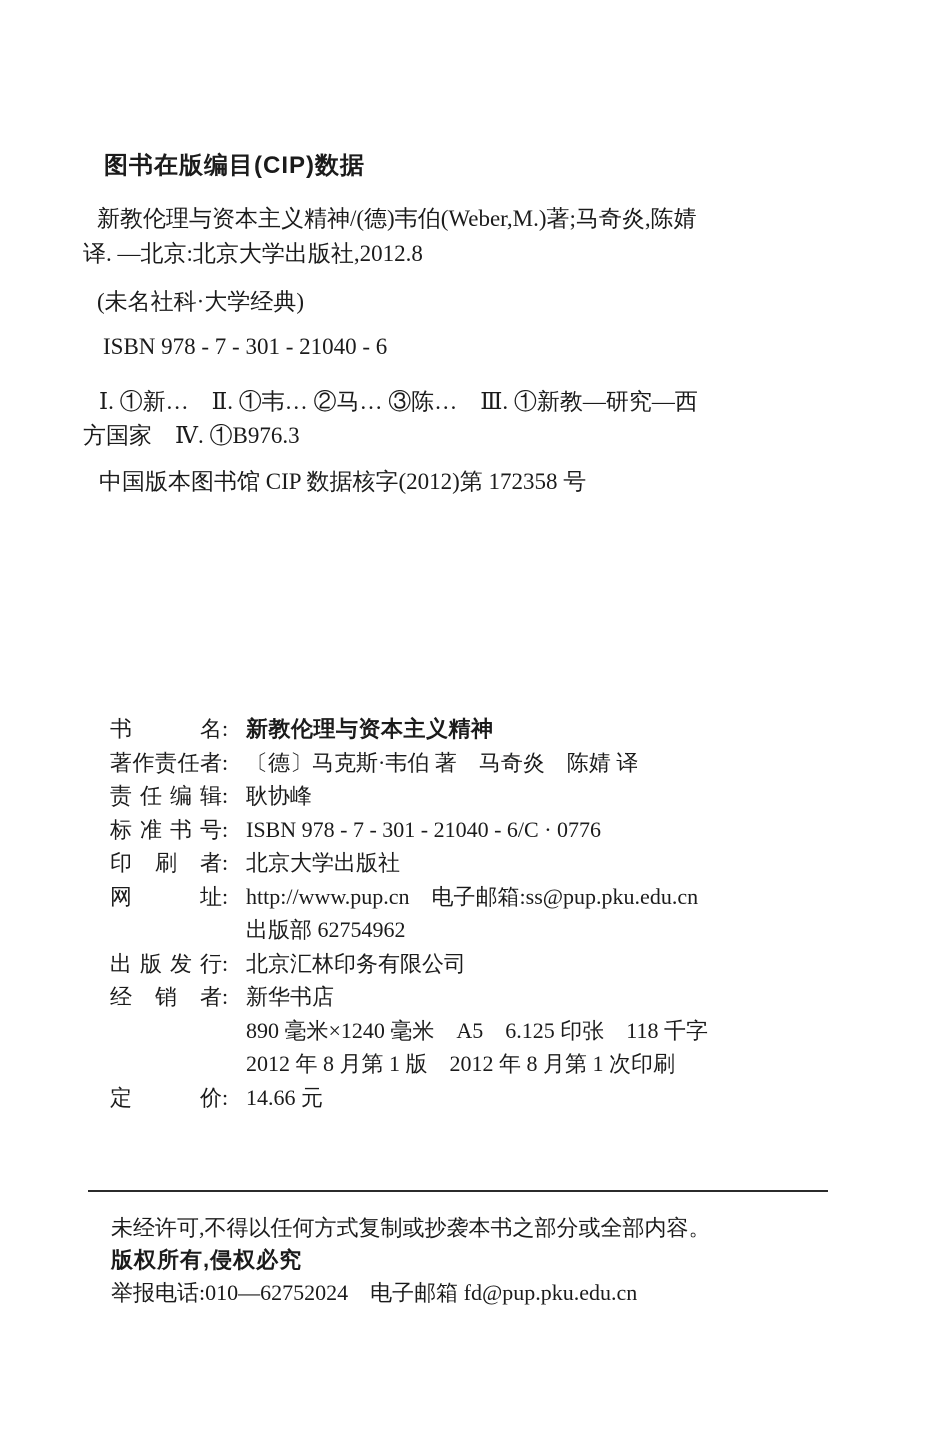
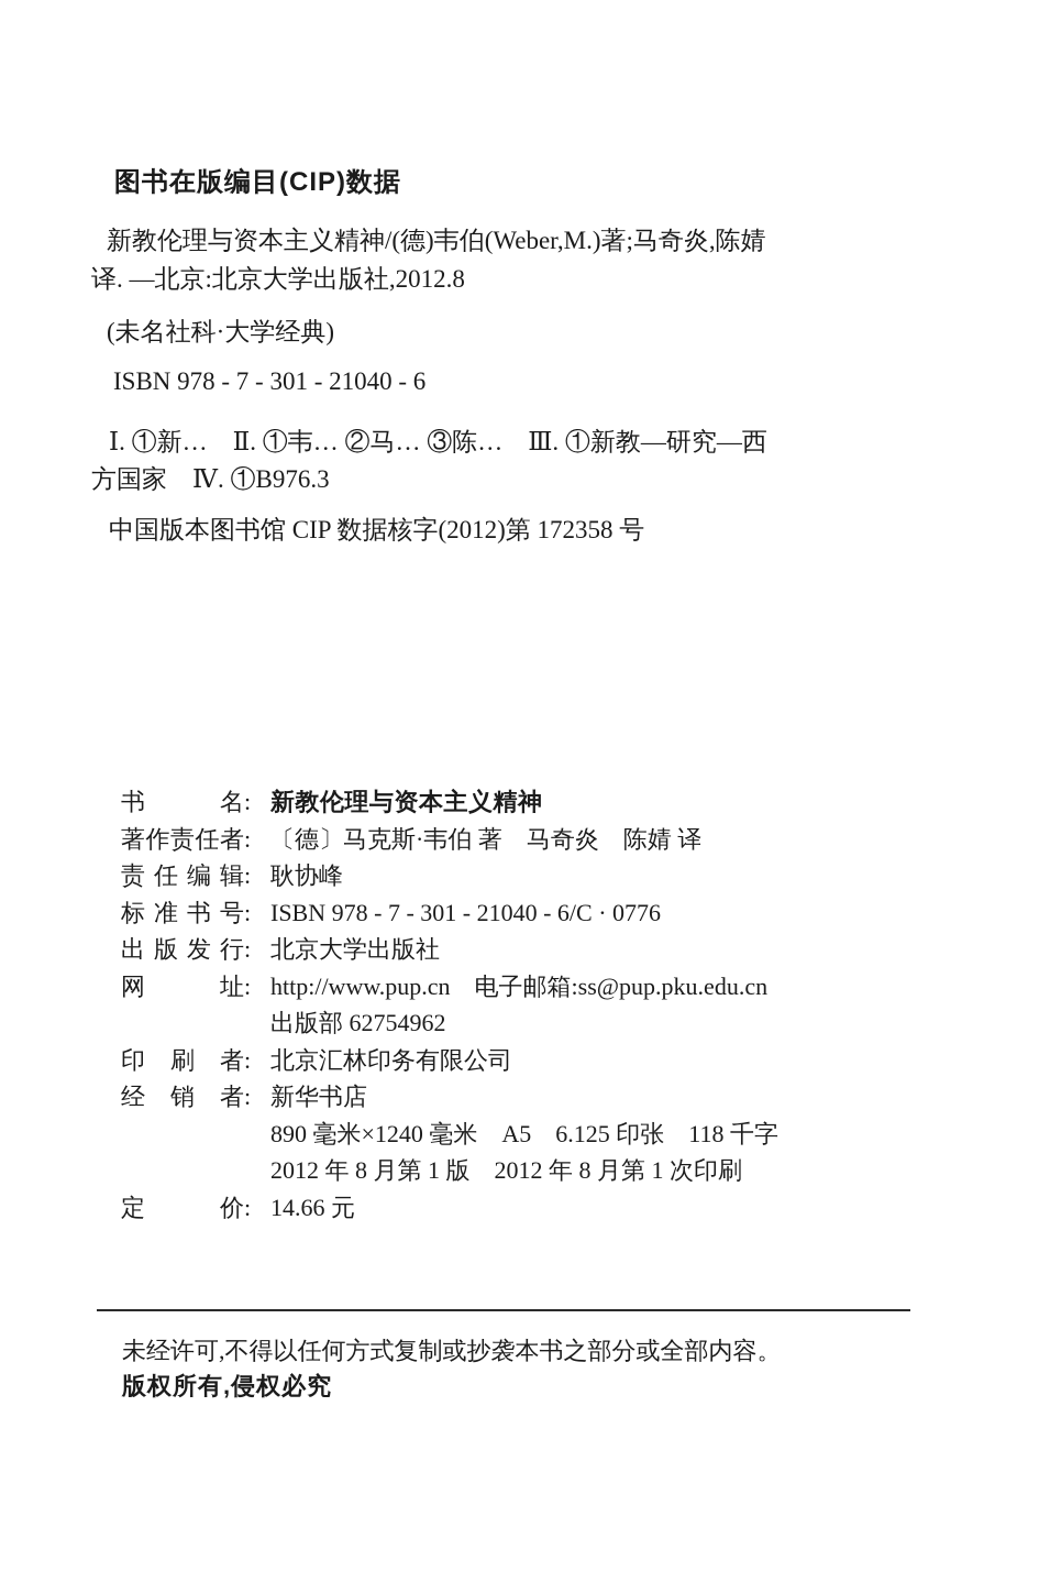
  图书在版编目(CIP)数据
  新教伦理与资本主义精神/(德)韦伯(Weber,M.)著;马奇炎,陈婧
  译. —北京:北京大学出版社,2012.8
  (未名社科·大学经典)
  ISBN 978 - 7 - 301 - 21040 - 6
  Ⅰ. ①新… Ⅱ. ①韦… ②马… ③陈… Ⅲ. ①新教—研究—西
  方国家 Ⅳ. ①B976.3
  中国版本图书馆 CIP 数据核字(2012)第 172358 号
  书名: 新教伦理与资本主义精神
  著作责任者: 〔德〕马克斯·韦伯 著 马奇炎 陈婧 译
  责任编辑: 耿协峰
  标准书号: ISBN 978 - 7 - 301 - 21040 - 6/C · 0776
- 印刷者: 北京大学出版社
+ 出版发行: 北京大学出版社
  网址: http://www.pup.cn 电子邮箱:ss@pup.pku.edu.cn
  出版部 62754962
- 出版发行: 北京汇林印务有限公司
+ 印刷者: 北京汇林印务有限公司
  经销者: 新华书店
  890 毫米×1240 毫米 A5 6.125 印张 118 千字
  2012 年 8 月第 1 版 2012 年 8 月第 1 次印刷
  定价: 14.66 元
  未经许可,不得以任何方式复制或抄袭本书之部分或全部内容。
  版权所有,侵权必究
- 举报电话:010—62752024 电子邮箱 fd@pup.pku.edu.cn
